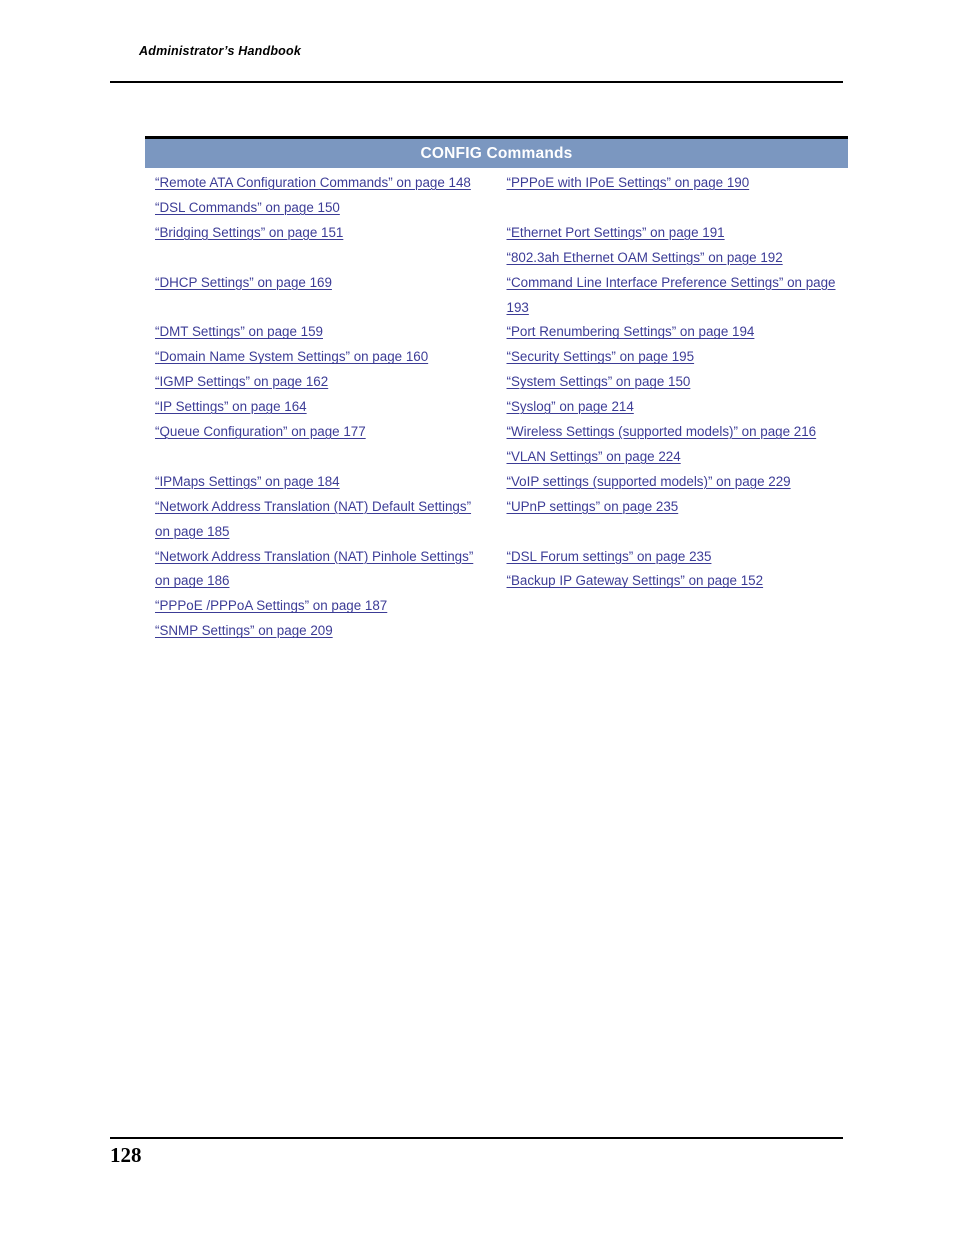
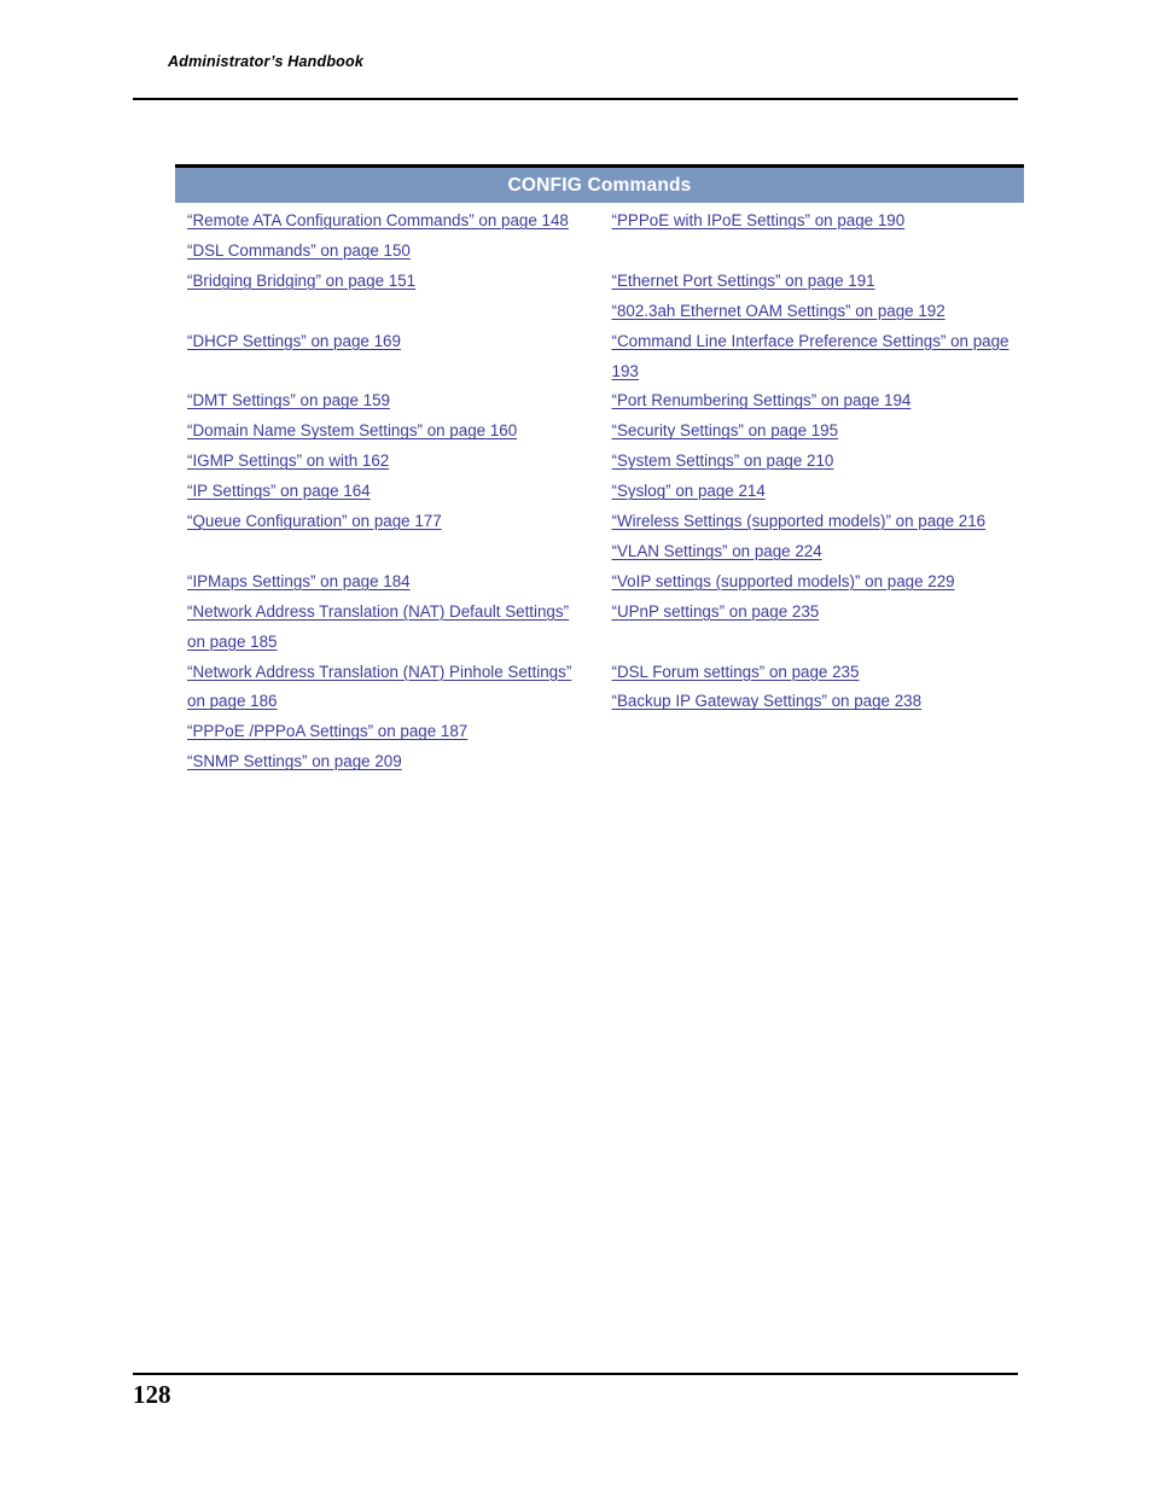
  Administrator’s Handbook
  CONFIG Commands
  “Remote ATA Configuration Commands” on page 148
  “DSL Commands” on page 150
- “Bridging Settings” on page 151
+ “Bridging Bridging” on page 151
  “DHCP Settings” on page 169
  “DMT Settings” on page 159
  “Domain Name System Settings” on page 160
- “IGMP Settings” on page 162
+ “IGMP Settings” on with 162
  “IP Settings” on page 164
  “Queue Configuration” on page 177
  “IPMaps Settings” on page 184
  “Network Address Translation (NAT) Default Settings” on page 185
  “Network Address Translation (NAT) Pinhole Settings” on page 186
  “PPPoE /PPPoA Settings” on page 187
  “SNMP Settings” on page 209
  “PPPoE with IPoE Settings” on page 190
  “Ethernet Port Settings” on page 191
  “802.3ah Ethernet OAM Settings” on page 192
  “Command Line Interface Preference Settings” on page 193
  “Port Renumbering Settings” on page 194
  “Security Settings” on page 195
- “System Settings” on page 150
+ “System Settings” on page 210
  “Syslog” on page 214
  “Wireless Settings (supported models)” on page 216
  “VLAN Settings” on page 224
  “VoIP settings (supported models)” on page 229
  “UPnP settings” on page 235
  “DSL Forum settings” on page 235
- “Backup IP Gateway Settings” on page 152
+ “Backup IP Gateway Settings” on page 238
  128
